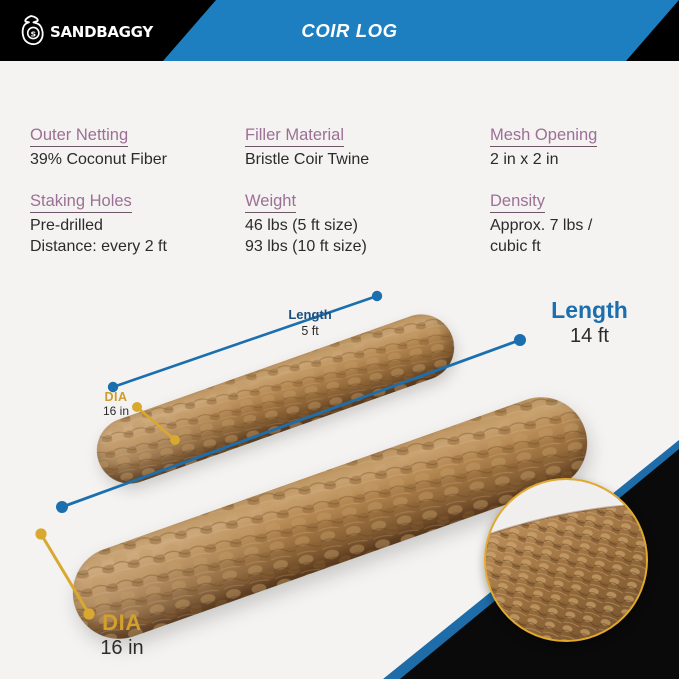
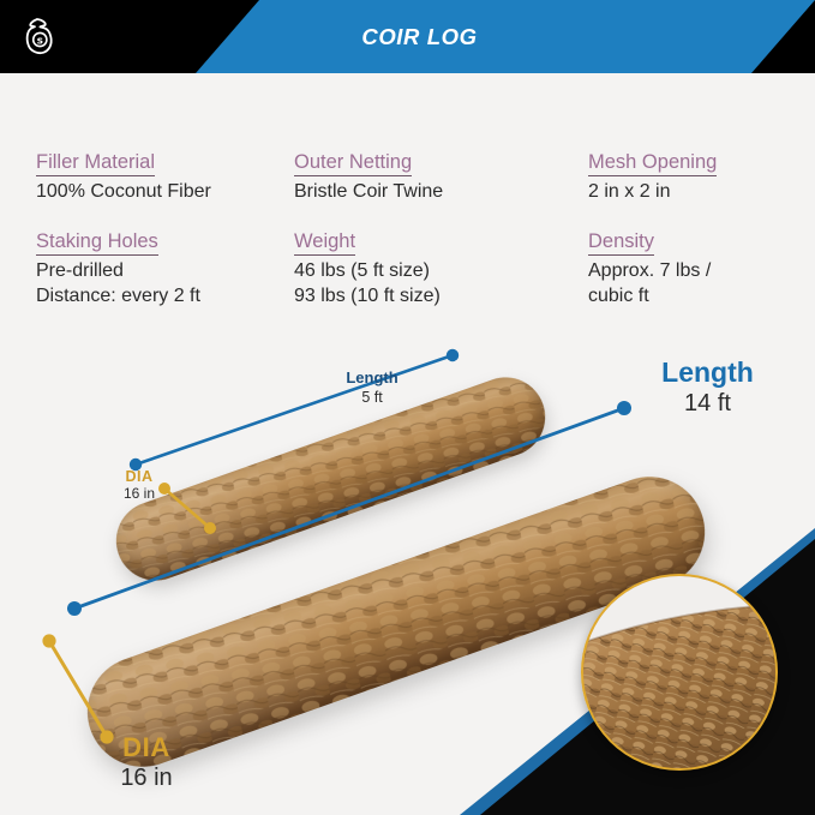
  s
- sandbaggy
  COIR LOG
- Outer Netting
+ Filler Material
- 39% Coconut Fiber
+ 100% Coconut Fiber
- Filler Material
+ Outer Netting
  Bristle Coir Twine
  Mesh Opening
  2 in x 2 in
  Staking Holes
  Pre-drilled
  Distance: every 2 ft
  Weight
  46 lbs (5 ft size)
  93 lbs (10 ft size)
  Density
  Approx. 7 lbs /
  cubic ft
  Length
  5 ft
  Length
  14 ft
  DIA
  16 in
  DIA
  16 in
